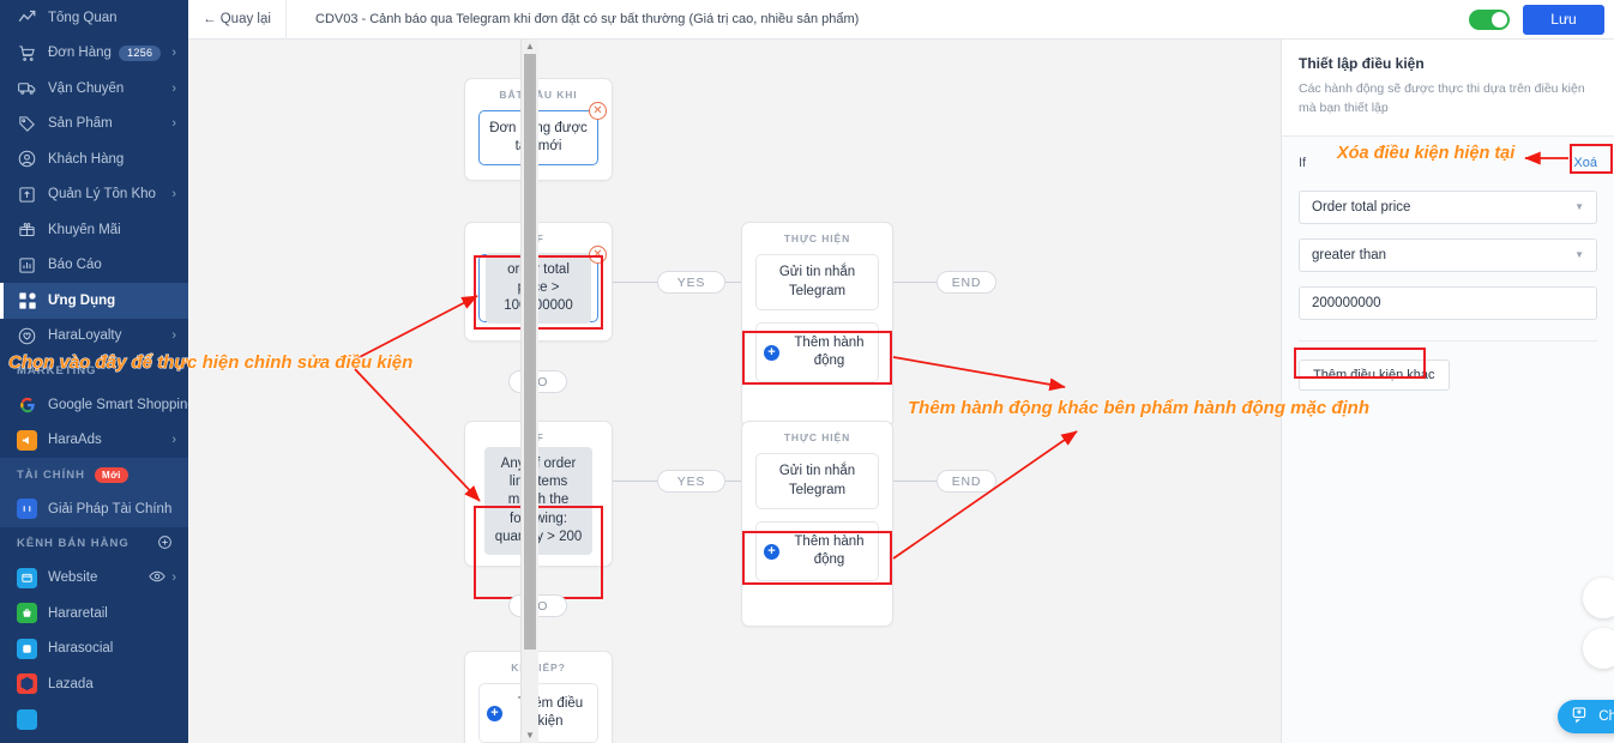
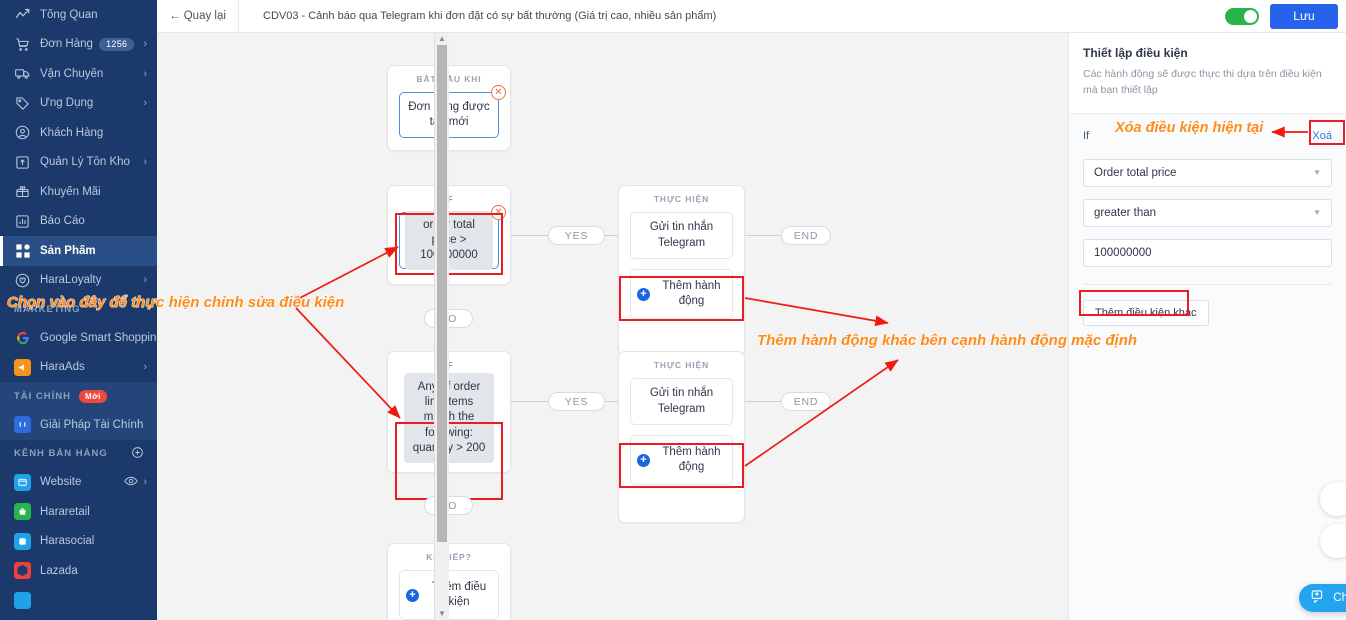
  Tổng Quan
  Đơn Hàng
  1256
  ›
  Vận Chuyển
  ›
- Sản Phẩm
+ Ứng Dụng
  ›
  Khách Hàng
  Quản Lý Tồn Kho
  ›
  Khuyến Mãi
  Báo Cáo
- Ứng Dụng
+ Sản Phẩm
  HaraLoyalty
  ›
  MARKETING
  Google Smart Shoppin
  HaraAds
  ›
  TÀI CHÍNH
  Mới
  Giải Pháp Tài Chính
  KÊNH BÁN HÀNG
  Website
  ›
  Hararetail
  Harasocial
  Lazada
  ← Quay lại
  CDV03 - Cảnh báo qua Telegram khi đơn đặt có sự bất thường (Giá trị cao, nhiều sản phẩm)
  Lưu
  BẮẦU KHI
  Đơnng được t mới
  ✕
  ✕
  THỰC HIỆN
  Gửi tin nhắn Telegram
  +
  Thêm hành động
  THỰC HIỆN
  Gửi tin nhắn Telegram
  +
  Thêm hành động
  KIẾP?
  +
  m điều kiện
  YES
  YES
  END
  END
  ▲
  ▼
  Thiết lập điều kiện
  Các hành động sẽ được thực thi dựa trên điều kiện mà bạn thiết lập
  If
  Xoá
  Order total price
  ▼
  greater than
  ▼
- 200000000
+ 100000000
  Thêm điều kiện khác
  Chọn vào đây để thực hiện chỉnh sửa điều kiện
- Thêm hành động khác bên phẩm hành động mặc định
+ Thêm hành động khác bên cạnh hành động mặc định
  Xóa điều kiện hiện tại
  Ch
